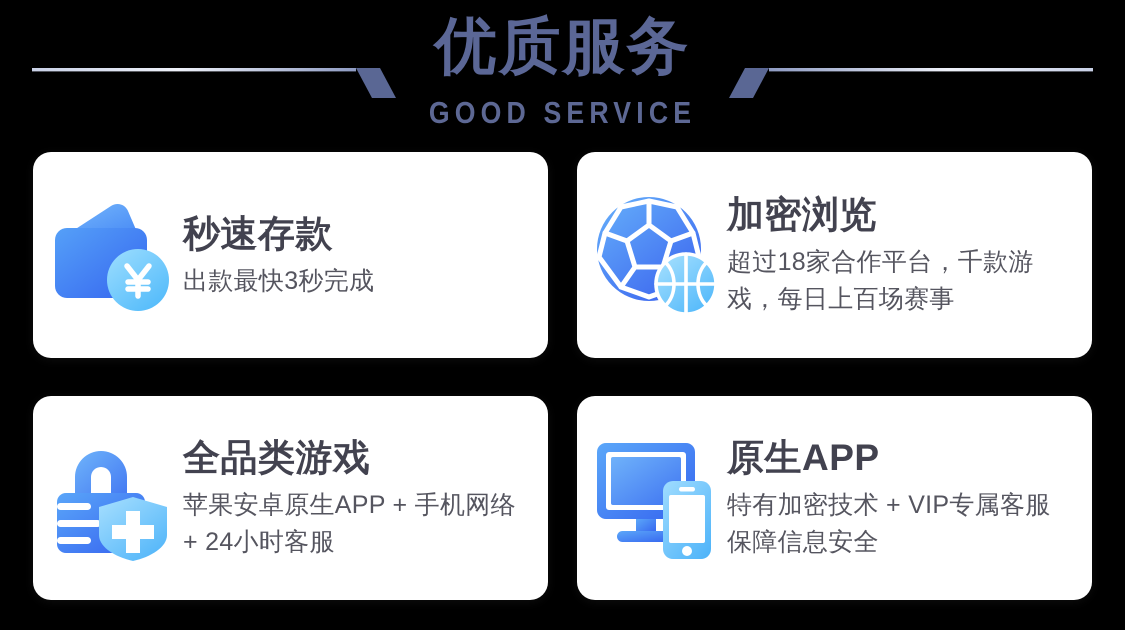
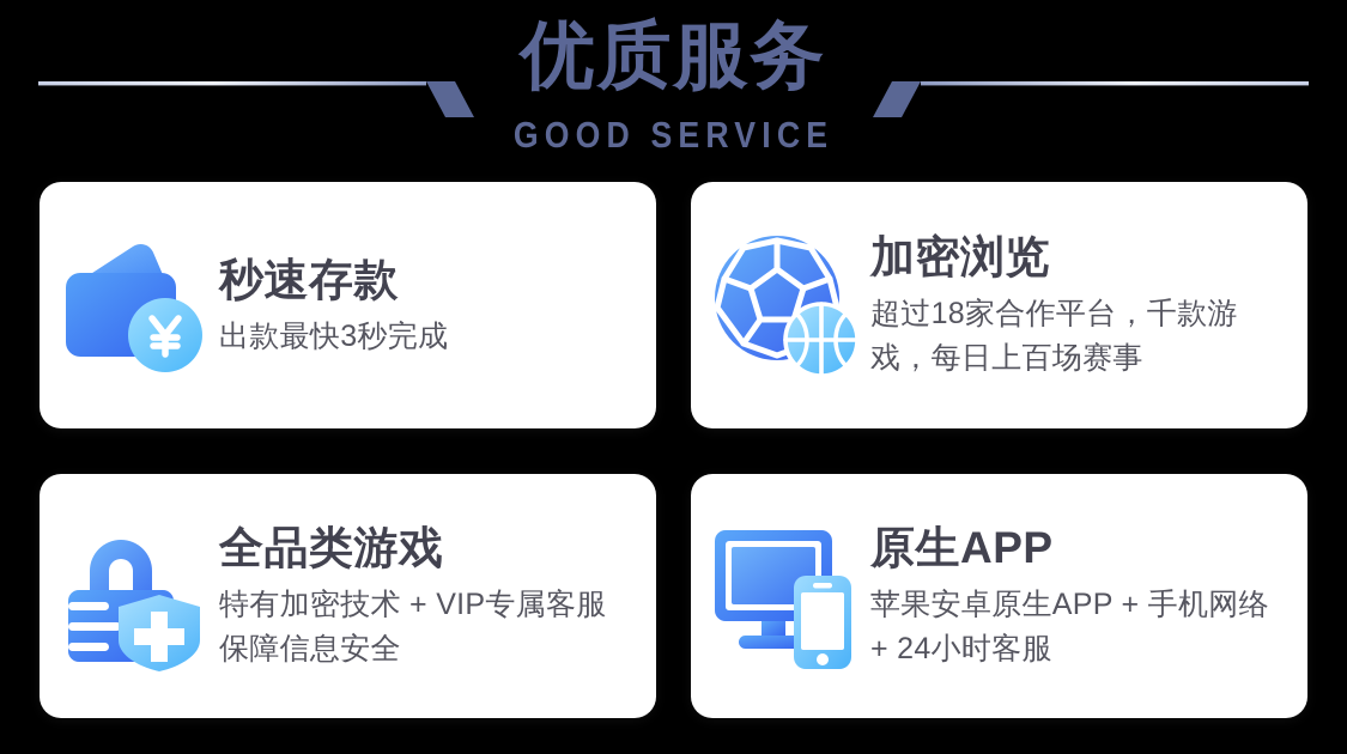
  优质服务
  GOOD SERVICE
  秒速存款
  出款最快3秒完成
  加密浏览
  超过18家合作平台，千款游戏，每日上百场赛事
  全品类游戏
- 苹果安卓原生APP + 手机网络 + 24小时客服
+ 特有加密技术 + VIP专属客服保障信息安全
  原生APP
- 特有加密技术 + VIP专属客服保障信息安全
+ 苹果安卓原生APP + 手机网络 + 24小时客服
